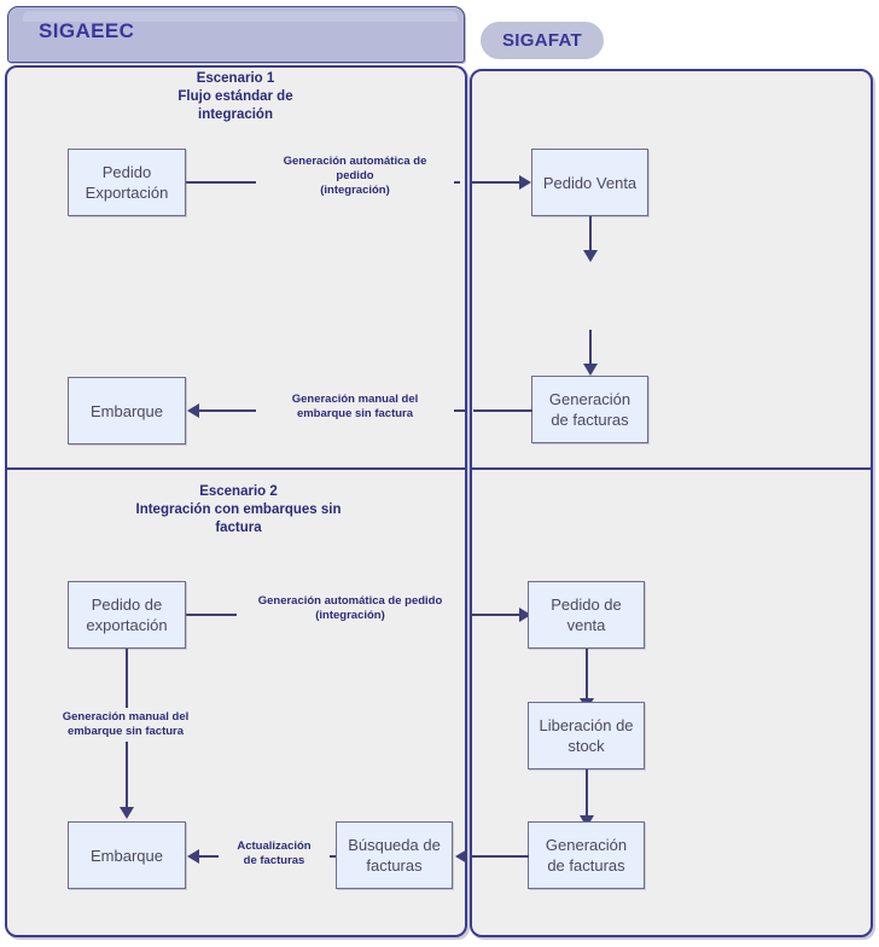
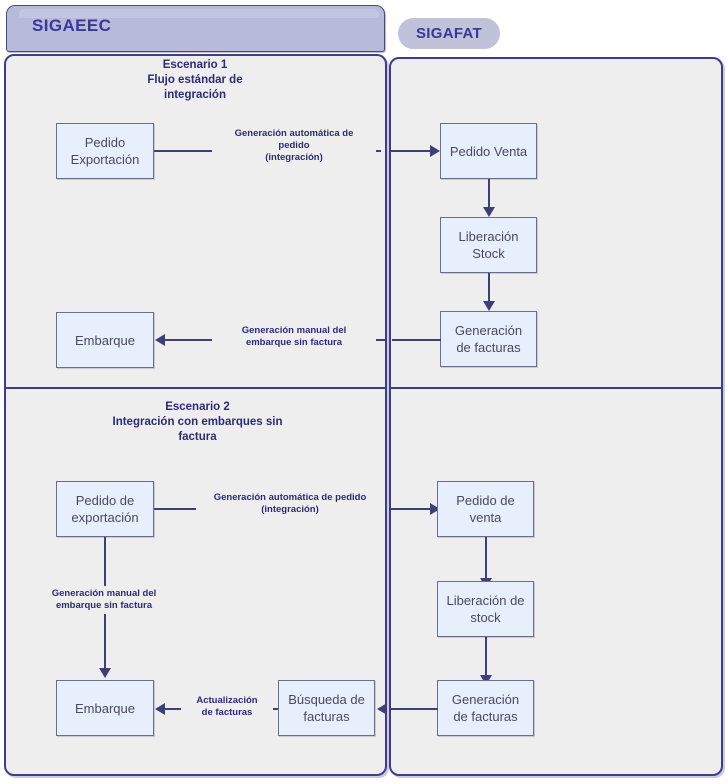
  SIGAEEC
  SIGAFAT
  Escenario 1
  Flujo estándar de
  integración
  Escenario 2
  Integración con embarques sin
  factura
  Generación automática de
  pedido
  (integración)
  Pedido
  Exportación
  Pedido Venta
+ Liberación
+ Stock
  Generación
  de facturas
  Generación manual del
  embarque sin factura
  Embarque
  Generación automática de pedido
  (integración)
  Pedido de
  exportación
  Pedido de
  venta
  Generación manual del
  embarque sin factura
  Liberación de
  stock
  Generación
  de facturas
  Búsqueda de
  facturas
  Actualización
  de facturas
  Embarque
